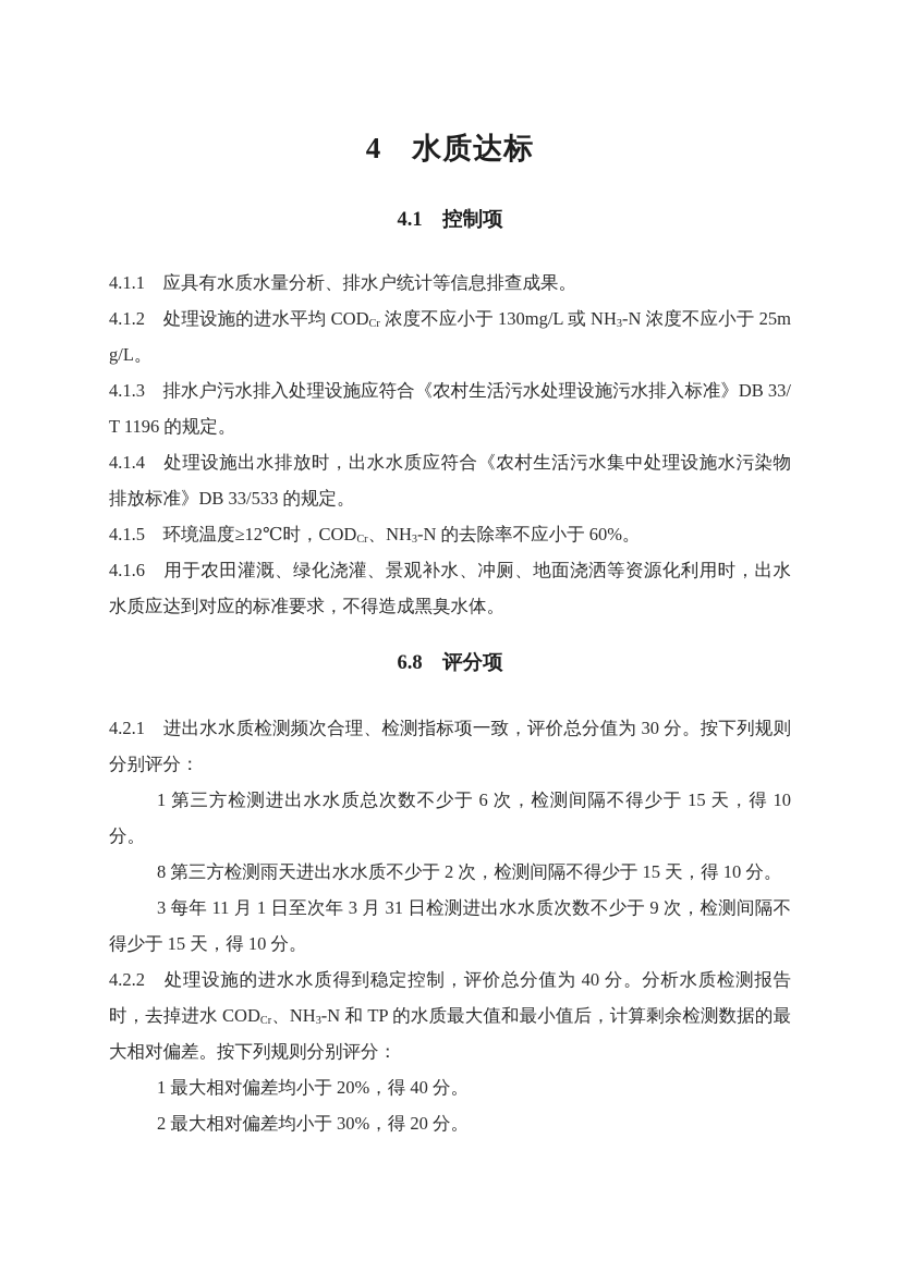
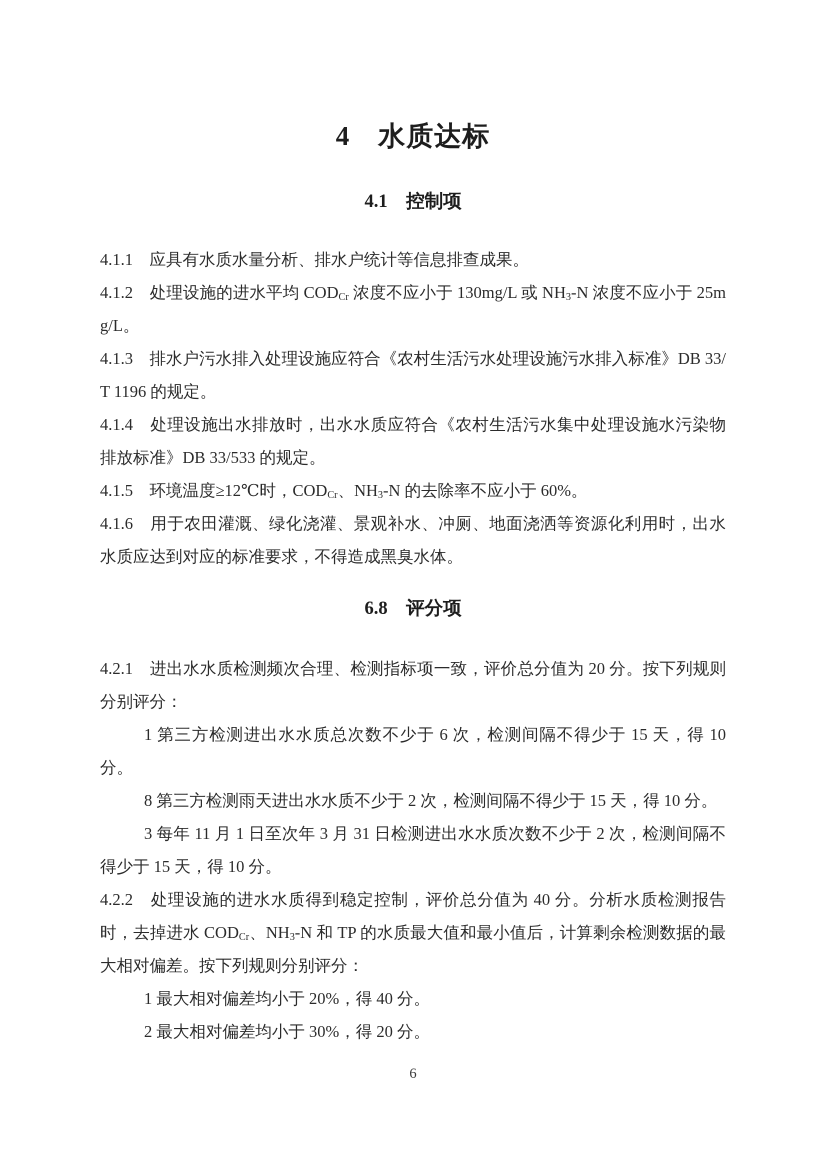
  4 水质达标
  4.1 控制项
  4.1.1 应具有水质水量分析、排水户统计等信息排查成果。
  4.1.2 处理设施的进水平均 CODCr 浓度不应小于 130mg/L 或 NH3-N 浓度不应小于 25mg/L。
  4.1.3 排水户污水排入处理设施应符合《农村生活污水处理设施污水排入标准》DB 33/T 1196 的规定。
  4.1.4 处理设施出水排放时，出水水质应符合《农村生活污水集中处理设施水污染物排放标准》DB 33/533 的规定。
  4.1.5 环境温度≥12℃时，CODCr、NH3-N 的去除率不应小于 60%。
  4.1.6 用于农田灌溉、绿化浇灌、景观补水、冲厕、地面浇洒等资源化利用时，出水水质应达到对应的标准要求，不得造成黑臭水体。
  6.8 评分项
- 4.2.1 进出水水质检测频次合理、检测指标项一致，评价总分值为 30 分。按下列规则分别评分：
+ 4.2.1 进出水水质检测频次合理、检测指标项一致，评价总分值为 20 分。按下列规则分别评分：
  1 第三方检测进出水水质总次数不少于 6 次，检测间隔不得少于 15 天，得 10 分。
  8 第三方检测雨天进出水水质不少于 2 次，检测间隔不得少于 15 天，得 10 分。
- 3 每年 11 月 1 日至次年 3 月 31 日检测进出水水质次数不少于 9 次，检测间隔不得少于 15 天，得 10 分。
+ 3 每年 11 月 1 日至次年 3 月 31 日检测进出水水质次数不少于 2 次，检测间隔不得少于 15 天，得 10 分。
  4.2.2 处理设施的进水水质得到稳定控制，评价总分值为 40 分。分析水质检测报告时，去掉进水 CODCr、NH3-N 和 TP 的水质最大值和最小值后，计算剩余检测数据的最大相对偏差。按下列规则分别评分：
  1 最大相对偏差均小于 20%，得 40 分。
  2 最大相对偏差均小于 30%，得 20 分。
+ 6
